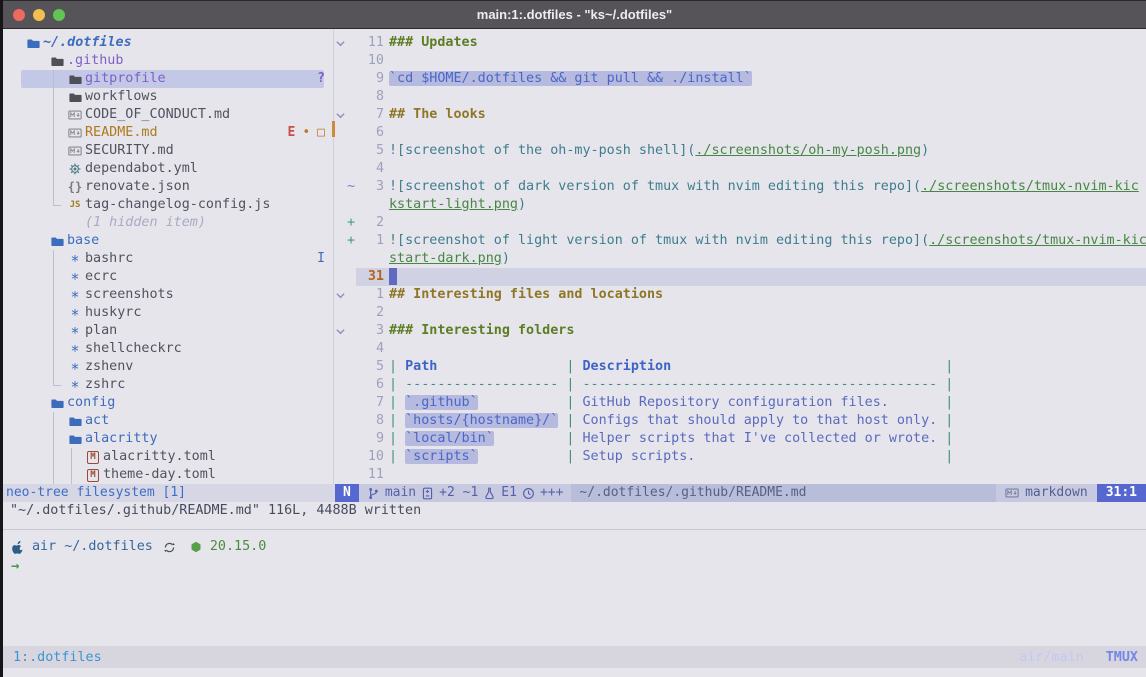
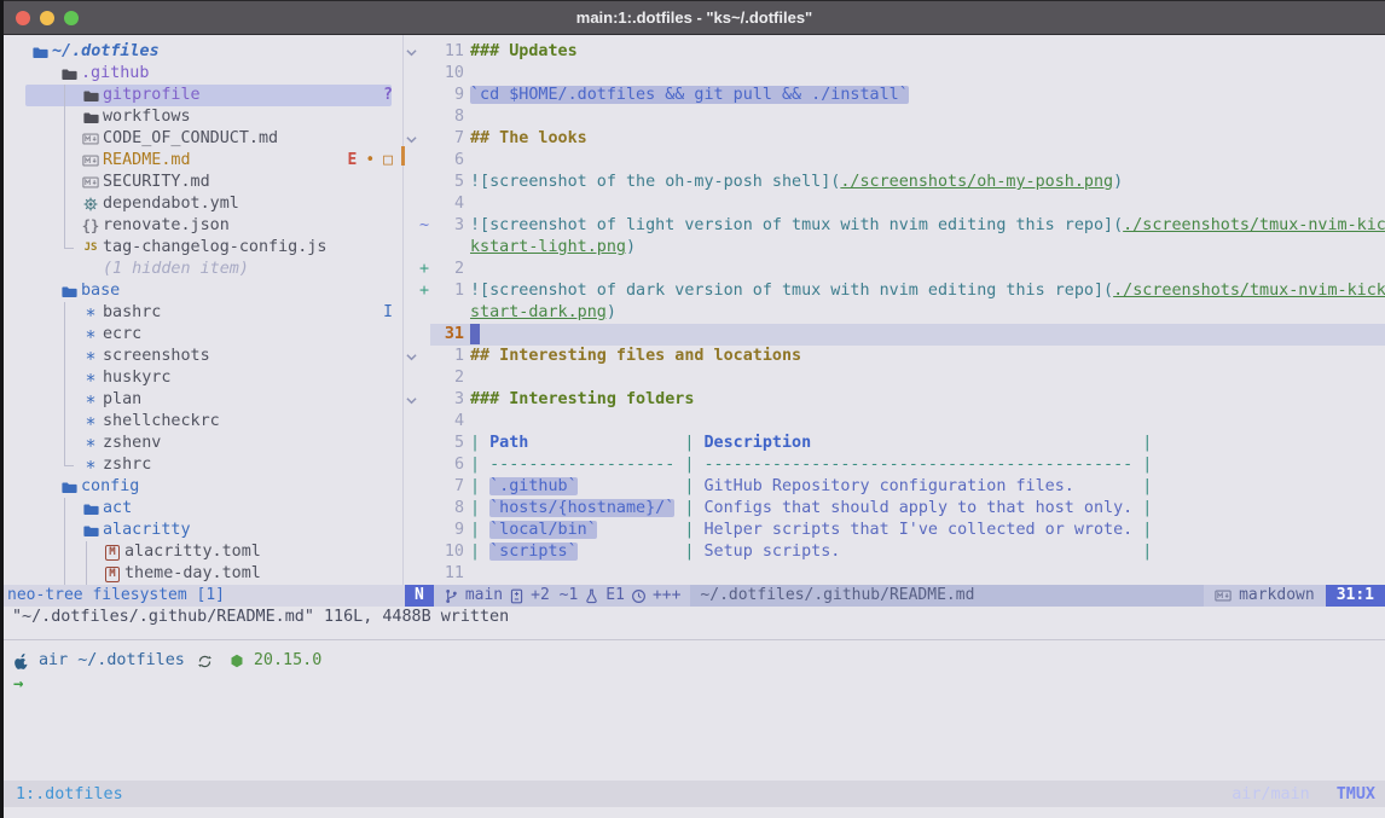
  main:1:.dotfiles - "ks~/.dotfiles"
  ~/.dotfiles
  .github
  gitprofile
  ?
  workflows
  CODE_OF_CONDUCT.md
  README.md
  E
  •
  □
  SECURITY.md
  dependabot.yml
  {}
  renovate.json
  JS
  tag-changelog-config.js
  (1 hidden item)
  base
  *
  bashrc
  I
  *
  ecrc
  *
  screenshots
  *
  huskyrc
  *
  plan
  *
  shellcheckrc
  *
  zshenv
  *
  zshrc
  config
  act
  alacritty
  M
  alacritty.toml
  M
  theme-day.toml
  11
  ### Updates
  10
  9
  `cd $HOME/.dotfiles && git pull && ./install`
  8
  7
  ## The looks
  6
  5
  ![screenshot of the oh-my-posh shell](./screenshots/oh-my-posh.png)
  4
  ~
  3
- ![screenshot of dark version of tmux with nvim editing this repo](./screenshots/tmux-nvim-kic
+ ![screenshot of light version of tmux with nvim editing this repo](./screenshots/tmux-nvim-kic
  kstart-light.png)
  +
  2
  +
  1
- ![screenshot of light version of tmux with nvim editing this repo](./screenshots/tmux-nvim-kic
+ ![screenshot of dark version of tmux with nvim editing this repo](./screenshots/tmux-nvim-kick
  start-dark.png)
  31
  1
  ## Interesting files and locations
  2
  3
  ### Interesting folders
  4
  5
  | Path | Description |
  6
  | ------------------- | -------------------------------------------- |
  7
  | `.github` | GitHub Repository configuration files. |
  8
  | `hosts/{hostname}/` | Configs that should apply to that host only. |
  9
  | `local/bin` | Helper scripts that I've collected or wrote. |
  10
  | `scripts` | Setup scripts. |
  11
  neo-tree filesystem [1]
  N
  main
  +2 ~1
  E1
  +++
  ~/.dotfiles/.github/README.md
  markdown
  31:1
  "~/.dotfiles/.github/README.md" 116L, 4488B written
  air
  ~/.dotfiles
  20.15.0
  →
  1:.dotfiles
  TMUX
